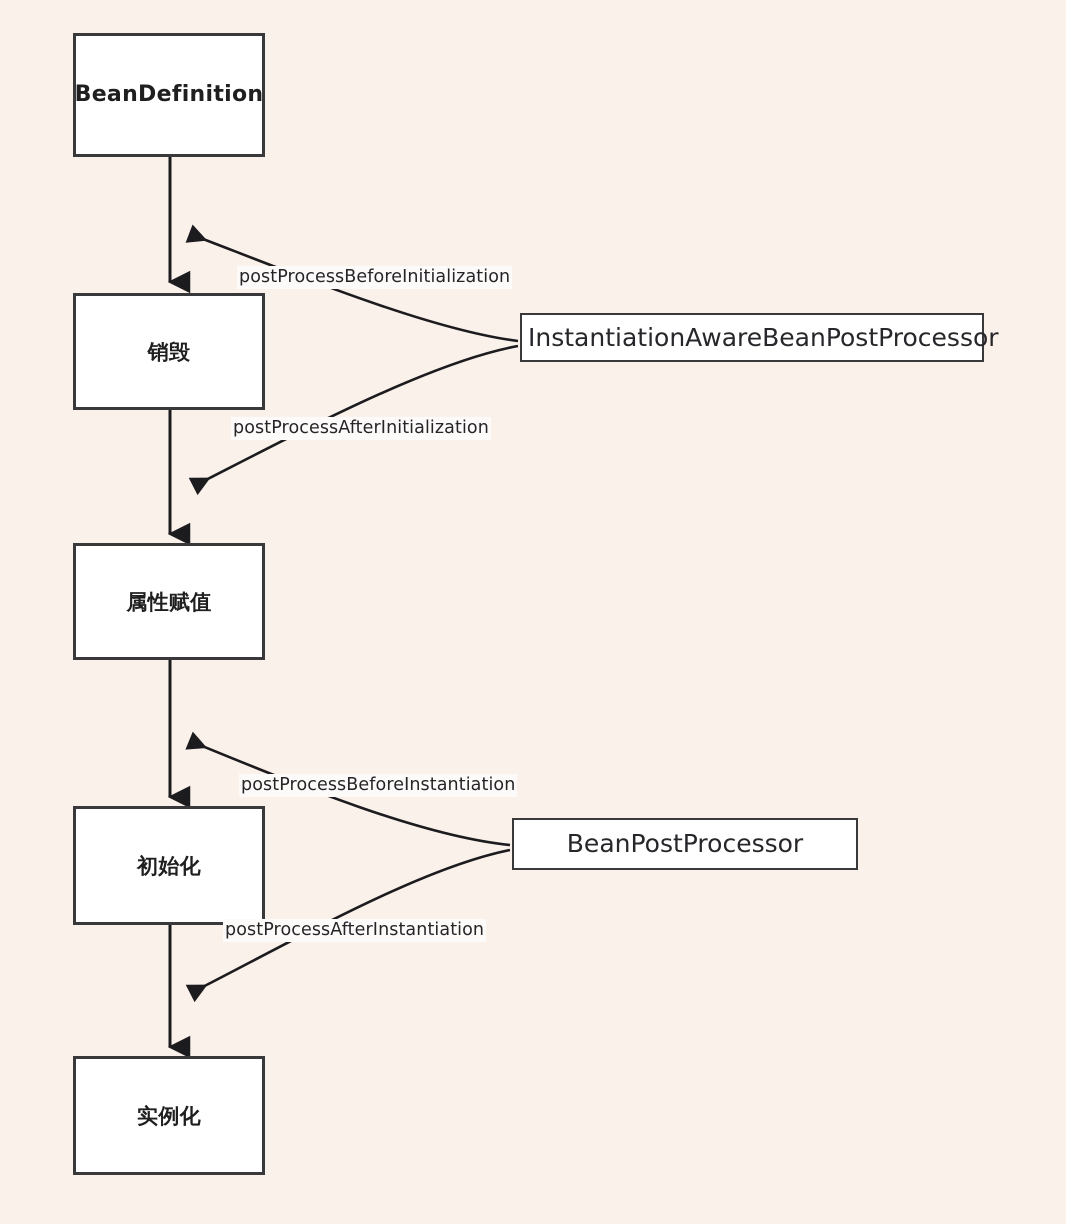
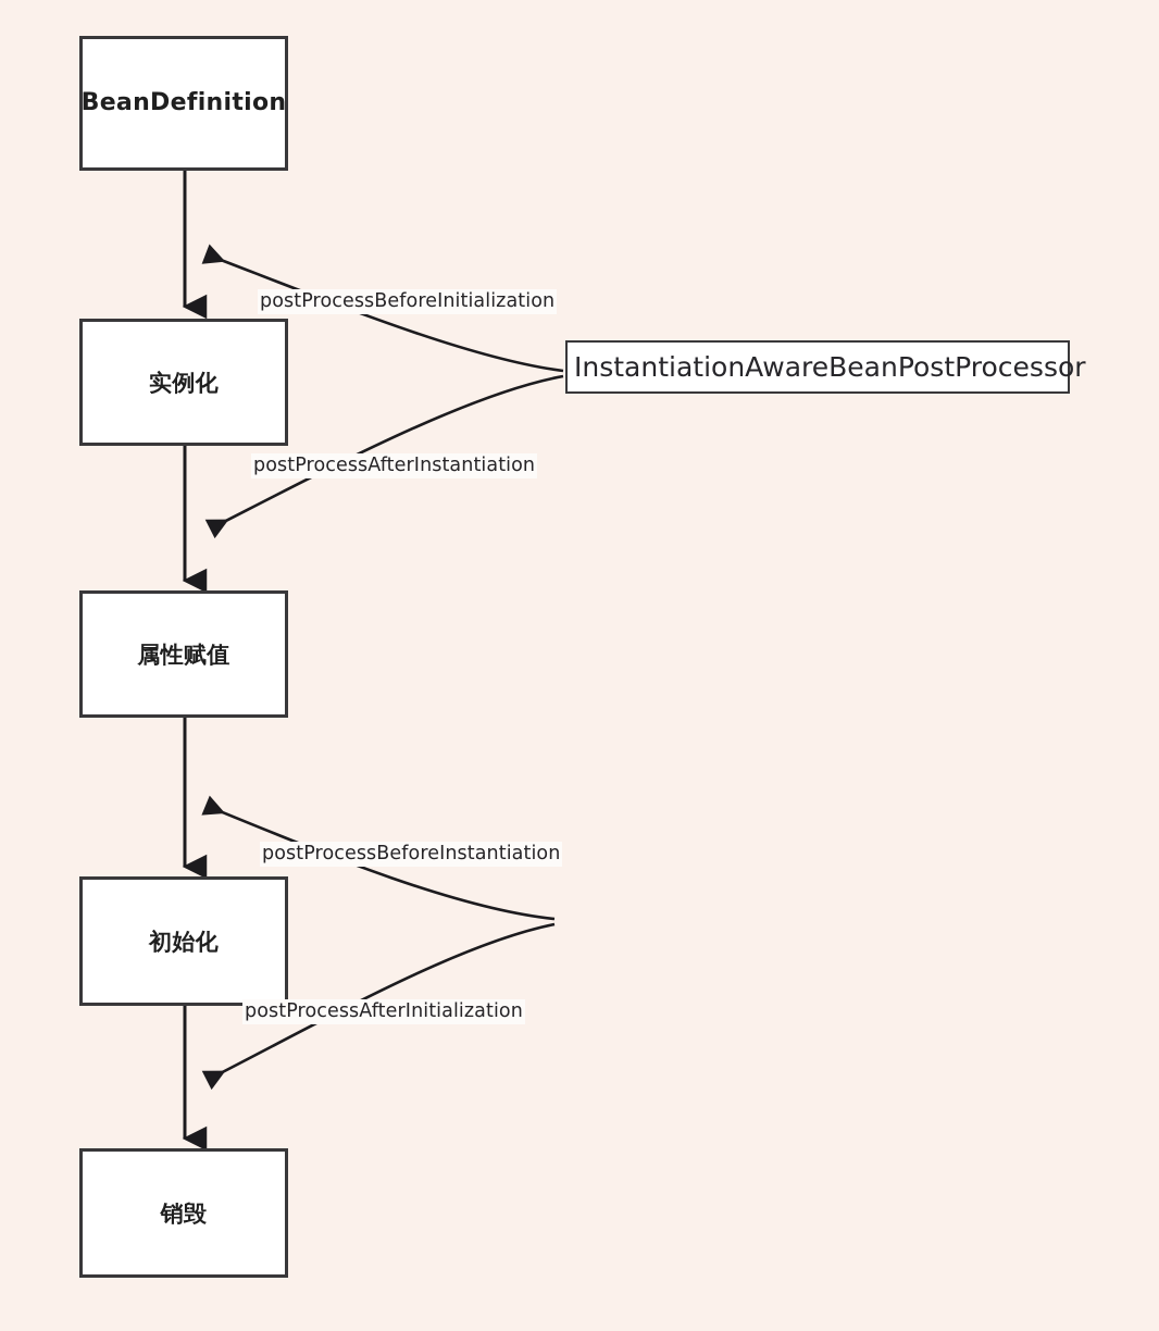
  BeanDefinition
- 销毁
+ 实例化
  属性赋值
  初始化
- 实例化
+ 销毁
  InstantiationAwareBeanPostProcessor
- BeanPostProcessor
  postProcessBeforeInitialization
- postProcessAfterInitialization
+ postProcessAfterInstantiation
  postProcessBeforeInstantiation
- postProcessAfterInstantiation
+ postProcessAfterInitialization
